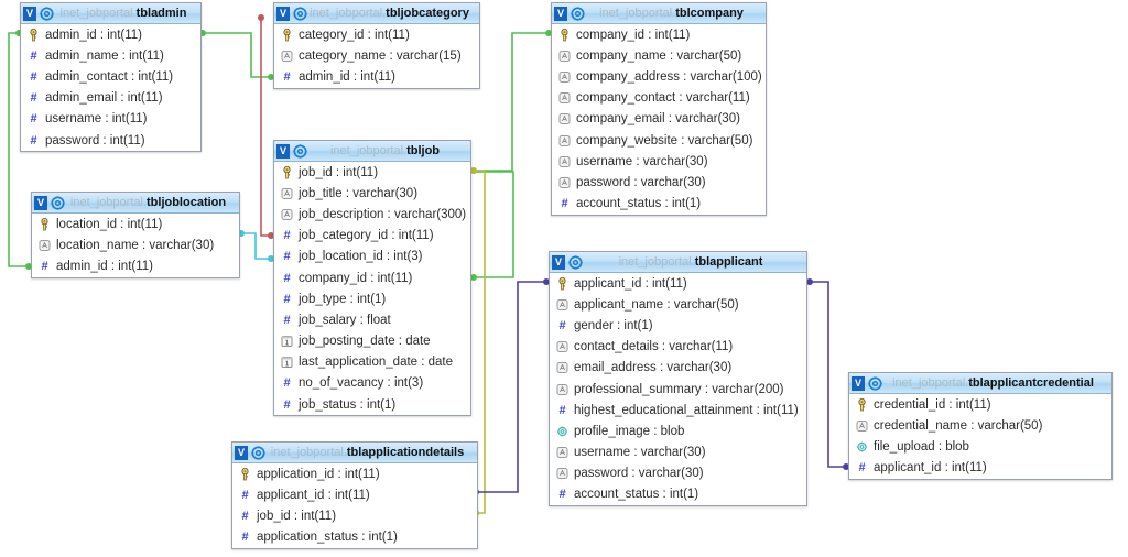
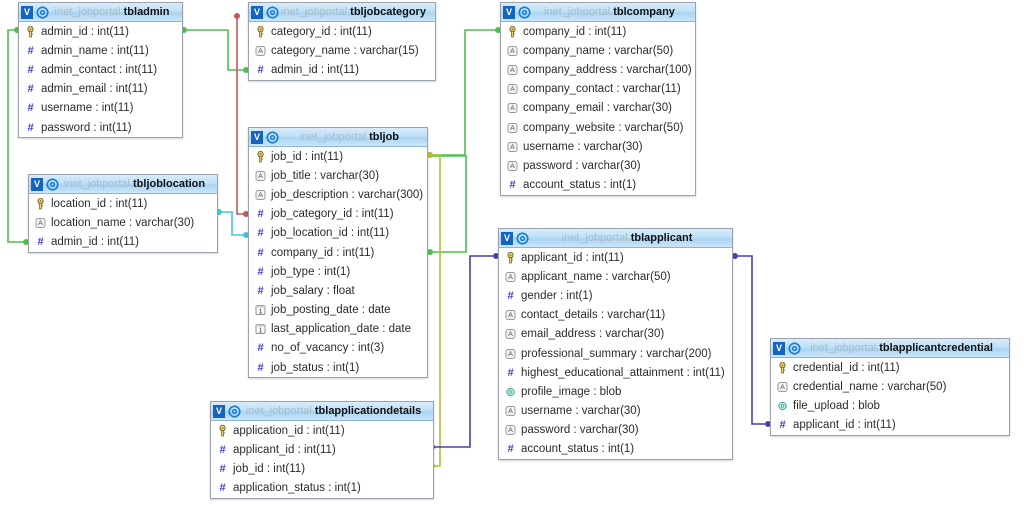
  V
  inet_jobportal.tbladmin
  admin_id : int(11)
  #
  admin_name : int(11)
  #
  admin_contact : int(11)
  #
  admin_email : int(11)
  #
  username : int(11)
  #
  password : int(11)
  V
  inet_jobportal.tbljobcategory
  category_id : int(11)
  category_name : varchar(15)
  #
  admin_id : int(11)
  V
  inet_jobportal.tblcompany
  company_id : int(11)
  company_name : varchar(50)
  company_address : varchar(100)
  company_contact : varchar(11)
  company_email : varchar(30)
  company_website : varchar(50)
  username : varchar(30)
  password : varchar(30)
  #
  account_status : int(1)
  V
  inet_jobportal.tbljoblocation
  location_id : int(11)
  location_name : varchar(30)
  #
  admin_id : int(11)
  V
  inet_jobportal.tbljob
  job_id : int(11)
  job_title : varchar(30)
  job_description : varchar(300)
  #
  job_category_id : int(11)
  #
- job_location_id : int(3)
+ job_location_id : int(11)
  #
  company_id : int(11)
  #
  job_type : int(1)
  #
  job_salary : float
  job_posting_date : date
  last_application_date : date
  #
  no_of_vacancy : int(3)
  #
  job_status : int(1)
  V
  inet_jobportal.tblapplicant
  applicant_id : int(11)
  applicant_name : varchar(50)
  #
  gender : int(1)
  contact_details : varchar(11)
  email_address : varchar(30)
  professional_summary : varchar(200)
  #
  highest_educational_attainment : int(11)
  profile_image : blob
  username : varchar(30)
  password : varchar(30)
  #
  account_status : int(1)
  V
  inet_jobportal.tblapplicantcredential
  credential_id : int(11)
  credential_name : varchar(50)
  file_upload : blob
  #
  applicant_id : int(11)
  V
  inet_jobportal.tblapplicationdetails
  application_id : int(11)
  #
  applicant_id : int(11)
  #
  job_id : int(11)
  #
  application_status : int(1)
